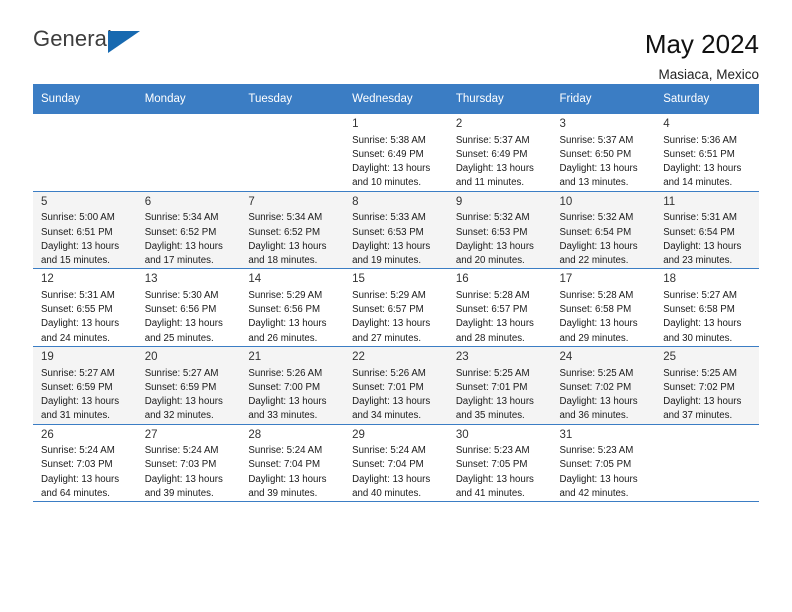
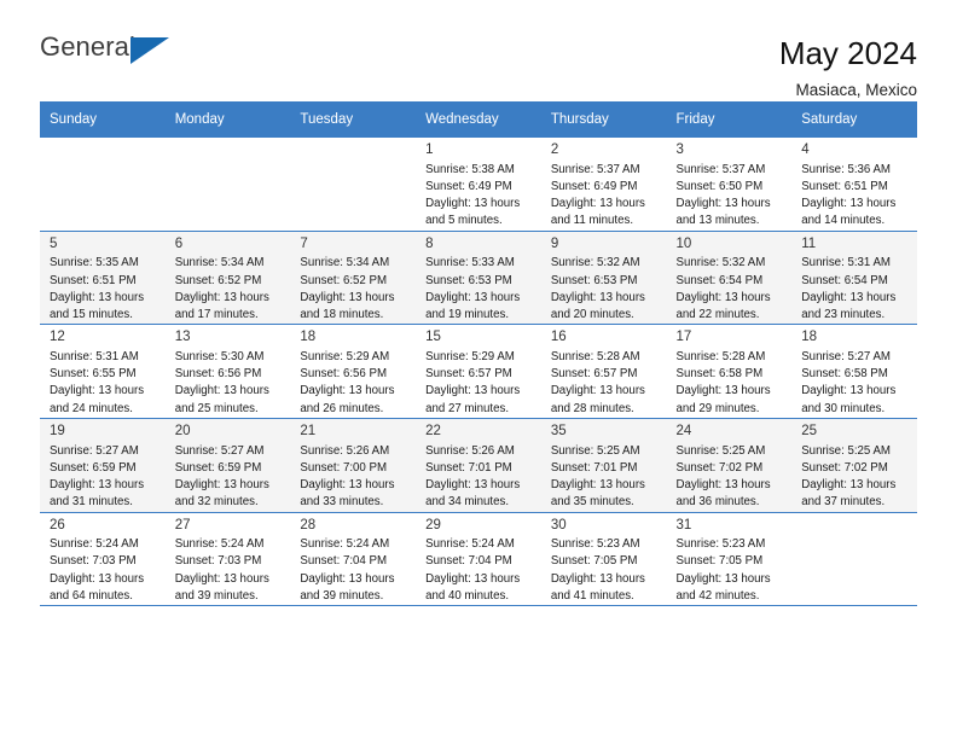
  General
  May 2024
  Masiaca, Mexico
  Sunday	Monday	Tuesday	Wednesday	Thursday	Friday	Saturday
- 			1Sunrise: 5:38 AMSunset: 6:49 PMDaylight: 13 hoursand 10 minutes.	2Sunrise: 5:37 AMSunset: 6:49 PMDaylight: 13 hoursand 11 minutes.	3Sunrise: 5:37 AMSunset: 6:50 PMDaylight: 13 hoursand 13 minutes.	4Sunrise: 5:36 AMSunset: 6:51 PMDaylight: 13 hoursand 14 minutes.
+ 			1Sunrise: 5:38 AMSunset: 6:49 PMDaylight: 13 hoursand 5 minutes.	2Sunrise: 5:37 AMSunset: 6:49 PMDaylight: 13 hoursand 11 minutes.	3Sunrise: 5:37 AMSunset: 6:50 PMDaylight: 13 hoursand 13 minutes.	4Sunrise: 5:36 AMSunset: 6:51 PMDaylight: 13 hoursand 14 minutes.
- 5Sunrise: 5:00 AMSunset: 6:51 PMDaylight: 13 hoursand 15 minutes.	6Sunrise: 5:34 AMSunset: 6:52 PMDaylight: 13 hoursand 17 minutes.	7Sunrise: 5:34 AMSunset: 6:52 PMDaylight: 13 hoursand 18 minutes.	8Sunrise: 5:33 AMSunset: 6:53 PMDaylight: 13 hoursand 19 minutes.	9Sunrise: 5:32 AMSunset: 6:53 PMDaylight: 13 hoursand 20 minutes.	10Sunrise: 5:32 AMSunset: 6:54 PMDaylight: 13 hoursand 22 minutes.	11Sunrise: 5:31 AMSunset: 6:54 PMDaylight: 13 hoursand 23 minutes.
+ 5Sunrise: 5:35 AMSunset: 6:51 PMDaylight: 13 hoursand 15 minutes.	6Sunrise: 5:34 AMSunset: 6:52 PMDaylight: 13 hoursand 17 minutes.	7Sunrise: 5:34 AMSunset: 6:52 PMDaylight: 13 hoursand 18 minutes.	8Sunrise: 5:33 AMSunset: 6:53 PMDaylight: 13 hoursand 19 minutes.	9Sunrise: 5:32 AMSunset: 6:53 PMDaylight: 13 hoursand 20 minutes.	10Sunrise: 5:32 AMSunset: 6:54 PMDaylight: 13 hoursand 22 minutes.	11Sunrise: 5:31 AMSunset: 6:54 PMDaylight: 13 hoursand 23 minutes.
- 12Sunrise: 5:31 AMSunset: 6:55 PMDaylight: 13 hoursand 24 minutes.	13Sunrise: 5:30 AMSunset: 6:56 PMDaylight: 13 hoursand 25 minutes.	14Sunrise: 5:29 AMSunset: 6:56 PMDaylight: 13 hoursand 26 minutes.	15Sunrise: 5:29 AMSunset: 6:57 PMDaylight: 13 hoursand 27 minutes.	16Sunrise: 5:28 AMSunset: 6:57 PMDaylight: 13 hoursand 28 minutes.	17Sunrise: 5:28 AMSunset: 6:58 PMDaylight: 13 hoursand 29 minutes.	18Sunrise: 5:27 AMSunset: 6:58 PMDaylight: 13 hoursand 30 minutes.
+ 12Sunrise: 5:31 AMSunset: 6:55 PMDaylight: 13 hoursand 24 minutes.	13Sunrise: 5:30 AMSunset: 6:56 PMDaylight: 13 hoursand 25 minutes.	18Sunrise: 5:29 AMSunset: 6:56 PMDaylight: 13 hoursand 26 minutes.	15Sunrise: 5:29 AMSunset: 6:57 PMDaylight: 13 hoursand 27 minutes.	16Sunrise: 5:28 AMSunset: 6:57 PMDaylight: 13 hoursand 28 minutes.	17Sunrise: 5:28 AMSunset: 6:58 PMDaylight: 13 hoursand 29 minutes.	18Sunrise: 5:27 AMSunset: 6:58 PMDaylight: 13 hoursand 30 minutes.
- 19Sunrise: 5:27 AMSunset: 6:59 PMDaylight: 13 hoursand 31 minutes.	20Sunrise: 5:27 AMSunset: 6:59 PMDaylight: 13 hoursand 32 minutes.	21Sunrise: 5:26 AMSunset: 7:00 PMDaylight: 13 hoursand 33 minutes.	22Sunrise: 5:26 AMSunset: 7:01 PMDaylight: 13 hoursand 34 minutes.	23Sunrise: 5:25 AMSunset: 7:01 PMDaylight: 13 hoursand 35 minutes.	24Sunrise: 5:25 AMSunset: 7:02 PMDaylight: 13 hoursand 36 minutes.	25Sunrise: 5:25 AMSunset: 7:02 PMDaylight: 13 hoursand 37 minutes.
+ 19Sunrise: 5:27 AMSunset: 6:59 PMDaylight: 13 hoursand 31 minutes.	20Sunrise: 5:27 AMSunset: 6:59 PMDaylight: 13 hoursand 32 minutes.	21Sunrise: 5:26 AMSunset: 7:00 PMDaylight: 13 hoursand 33 minutes.	22Sunrise: 5:26 AMSunset: 7:01 PMDaylight: 13 hoursand 34 minutes.	35Sunrise: 5:25 AMSunset: 7:01 PMDaylight: 13 hoursand 35 minutes.	24Sunrise: 5:25 AMSunset: 7:02 PMDaylight: 13 hoursand 36 minutes.	25Sunrise: 5:25 AMSunset: 7:02 PMDaylight: 13 hoursand 37 minutes.
  26Sunrise: 5:24 AMSunset: 7:03 PMDaylight: 13 hoursand 64 minutes.	27Sunrise: 5:24 AMSunset: 7:03 PMDaylight: 13 hoursand 39 minutes.	28Sunrise: 5:24 AMSunset: 7:04 PMDaylight: 13 hoursand 39 minutes.	29Sunrise: 5:24 AMSunset: 7:04 PMDaylight: 13 hoursand 40 minutes.	30Sunrise: 5:23 AMSunset: 7:05 PMDaylight: 13 hoursand 41 minutes.	31Sunrise: 5:23 AMSunset: 7:05 PMDaylight: 13 hoursand 42 minutes.
